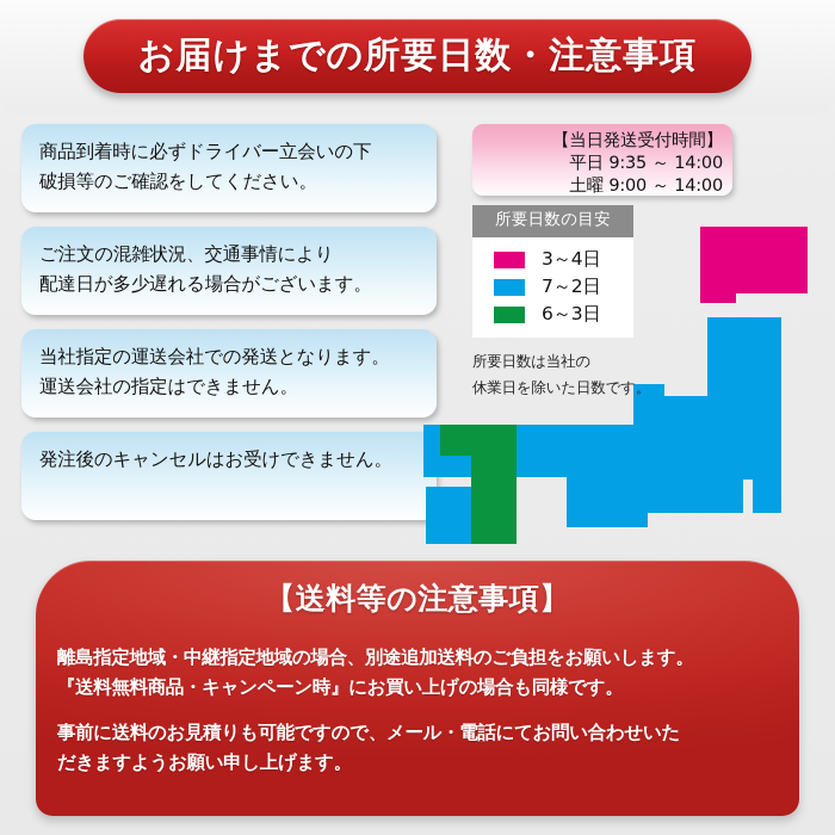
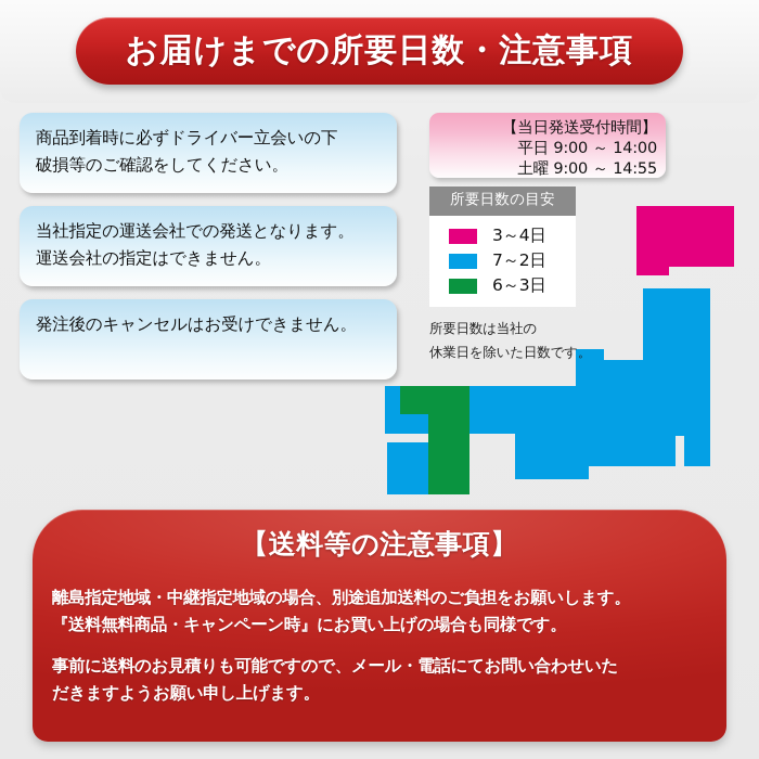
  お届けまでの所要日数・注意事項
  商品到着時に必ずドライバー立会いの下
  破損等のご確認をしてください。
- ご注文の混雑状況、交通事情により
- 配達日が多少遅れる場合がございます。
  当社指定の運送会社での発送となります。
  運送会社の指定はできません。
  発注後のキャンセルはお受けできません。
  【当日発送受付時間】
- 平日 9:35 ～ 14:00
+ 平日 9:00 ～ 14:00
- 土曜 9:00 ～ 14:00
+ 土曜 9:00 ～ 14:55
  所要日数の目安
  3～4日
  7～2日
  6～3日
  所要日数は当社の
  休業日を除いた日数です。
  【送料等の注意事項】
  離島指定地域・中継指定地域の場合、別途追加送料のご負担をお願いします。
  『送料無料商品・キャンペーン時』にお買い上げの場合も同様です。
  事前に送料のお見積りも可能ですので、メール・電話にてお問い合わせいた
  だきますようお願い申し上げます。
